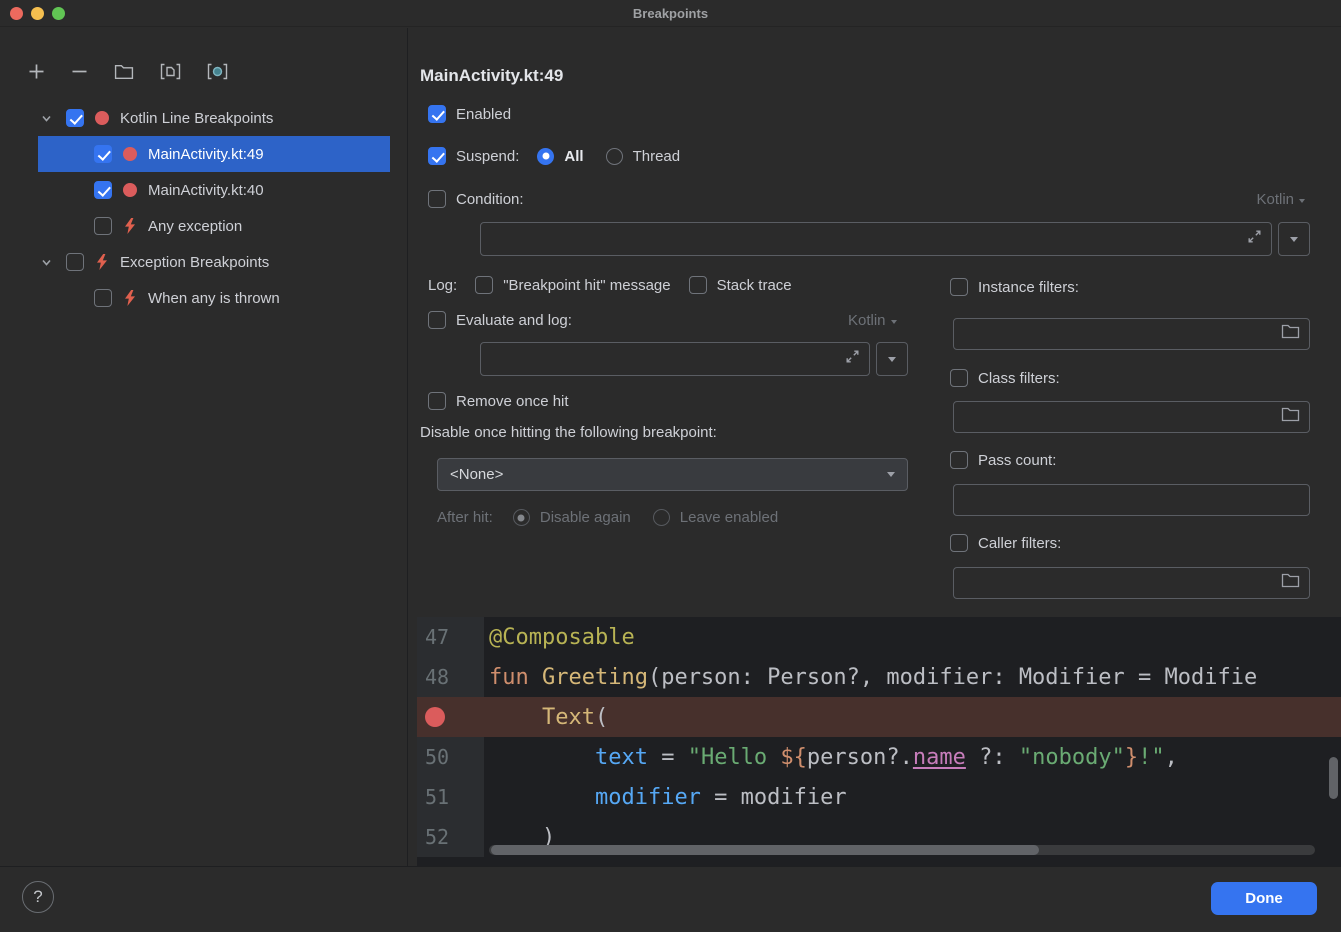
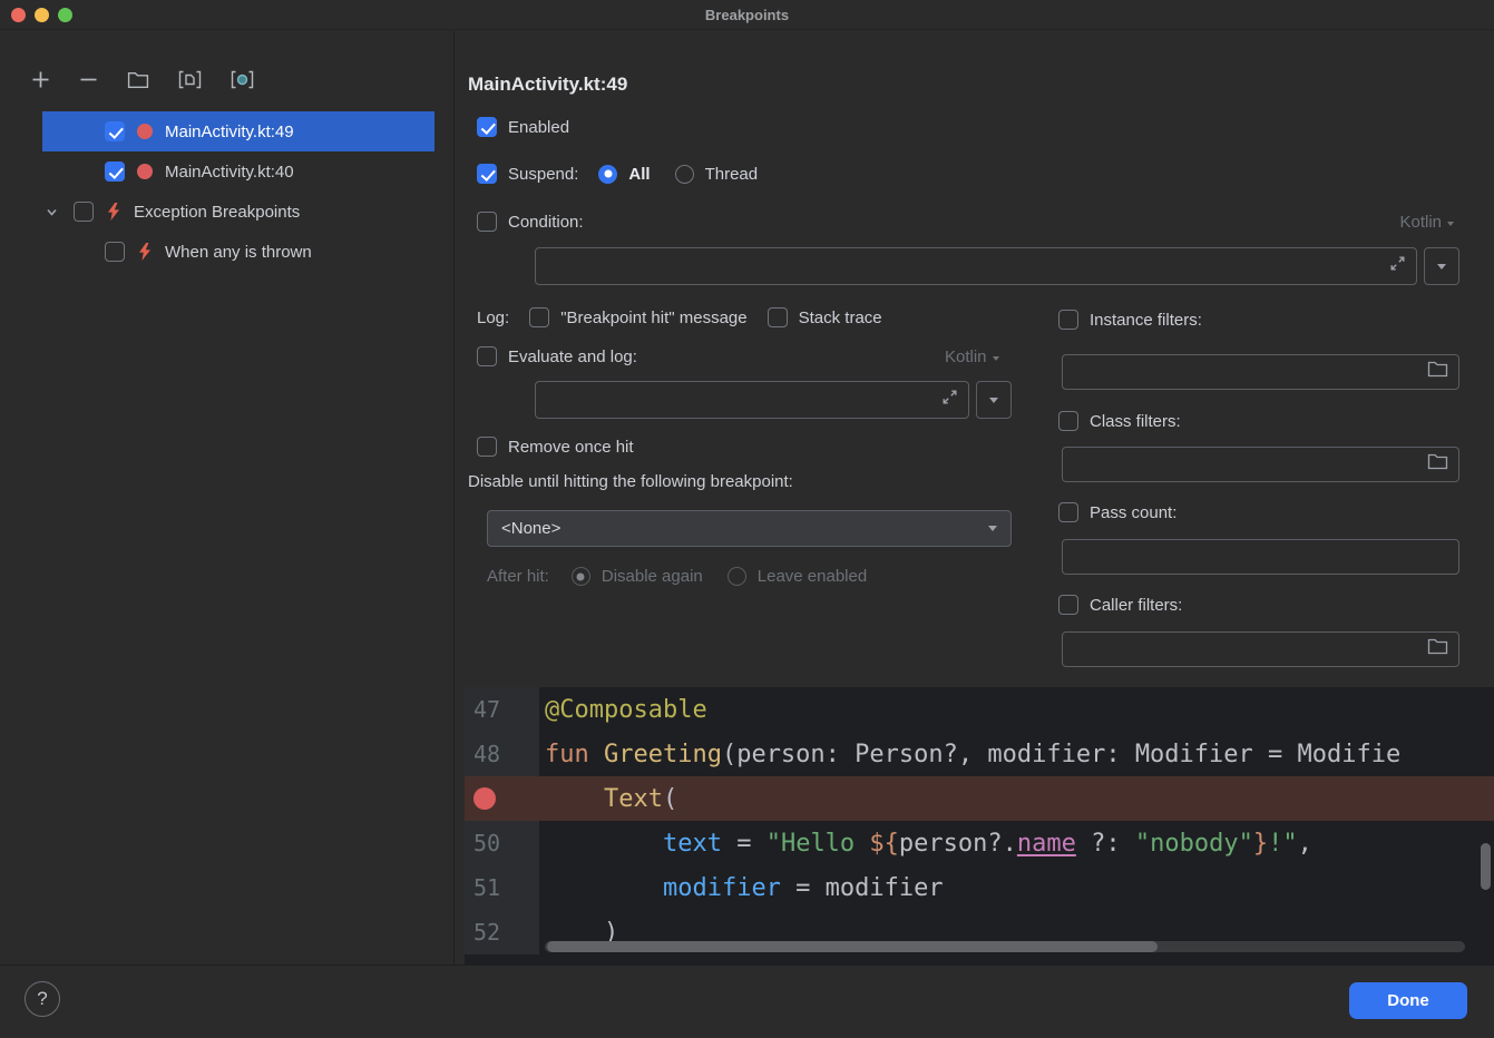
  Breakpoints
- Kotlin Line Breakpoints
  MainActivity.kt:49
  MainActivity.kt:40
- Any exception
  Exception Breakpoints
  When any is thrown
  MainActivity.kt:49
  Enabled
  Suspend:
  All
  Thread
  Condition:
  Kotlin
  Log:
  "Breakpoint hit" message
  Stack trace
  Evaluate and log:
  Kotlin
  Remove once hit
- Disable once hitting the following breakpoint:
+ Disable until hitting the following breakpoint:
  <None>
  After hit:
  Disable again
  Leave enabled
  Instance filters:
  Class filters:
  Pass count:
  Caller filters:
  47
  @Composable
  48
  fun Greeting(person: Person?, modifier: Modifier = Modifie
  Text(
  50
  text = "Hello ${person?.name ?: "nobody"}!",
  51
  modifier = modifier
  52
  )
  ?
  Done
